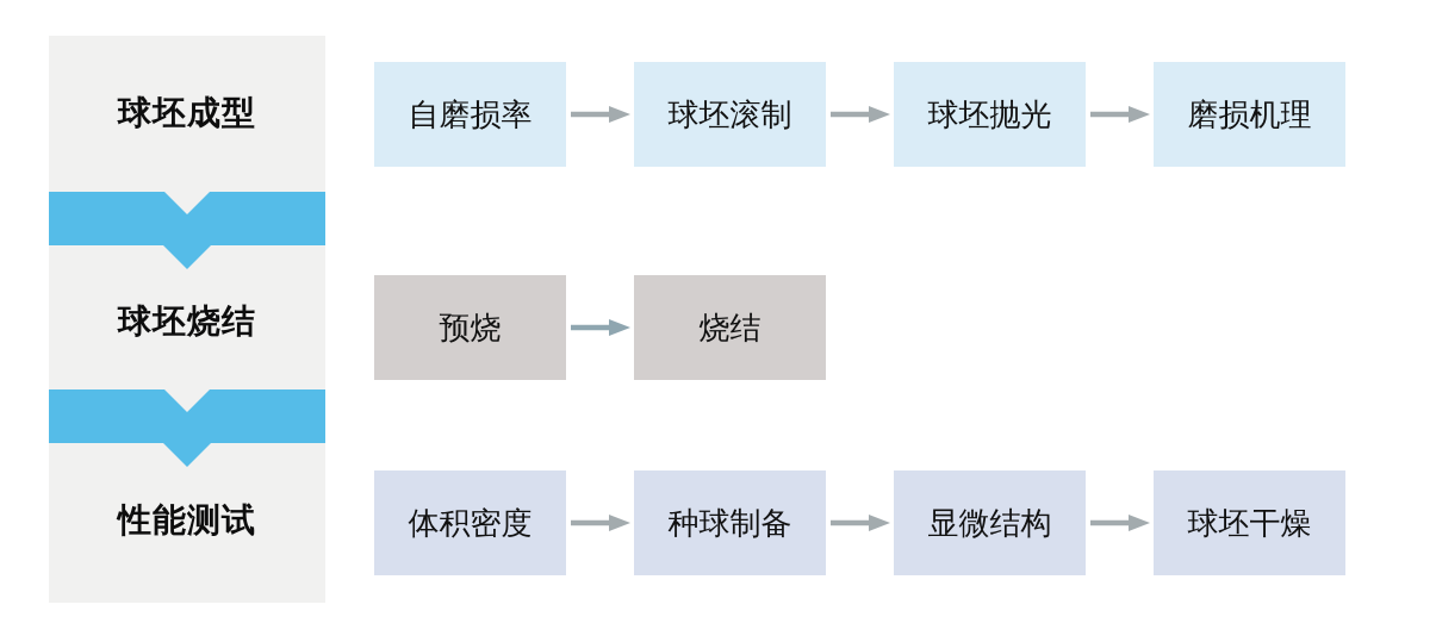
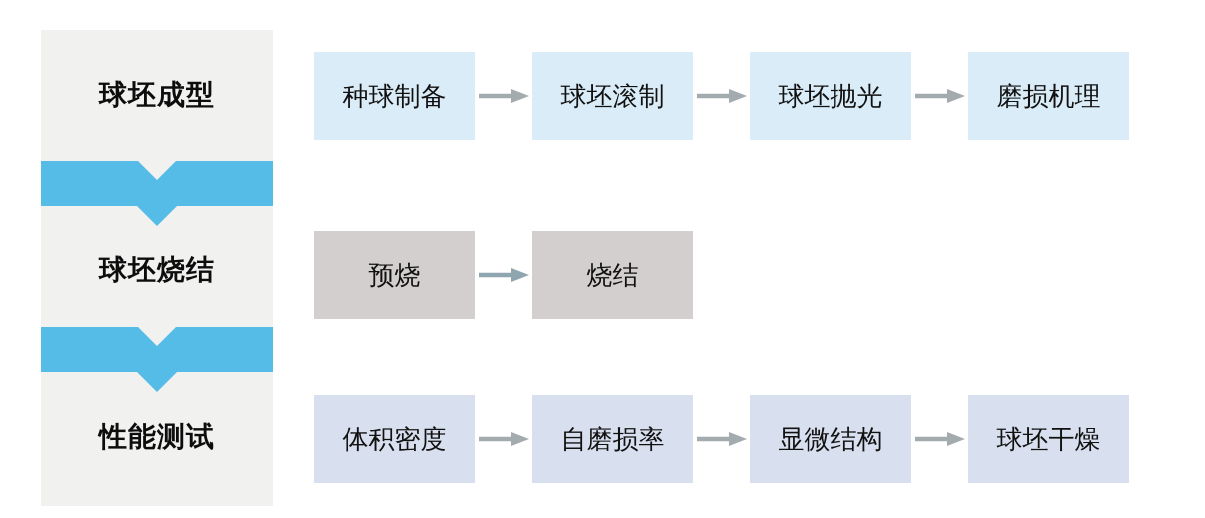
  球坯成型
  球坯烧结
  性能测试
- 自磨损率
+ 种球制备
  球坯滚制
  球坯抛光
  磨损机理
  预烧
  烧结
  体积密度
- 种球制备
+ 自磨损率
  显微结构
  球坯干燥
